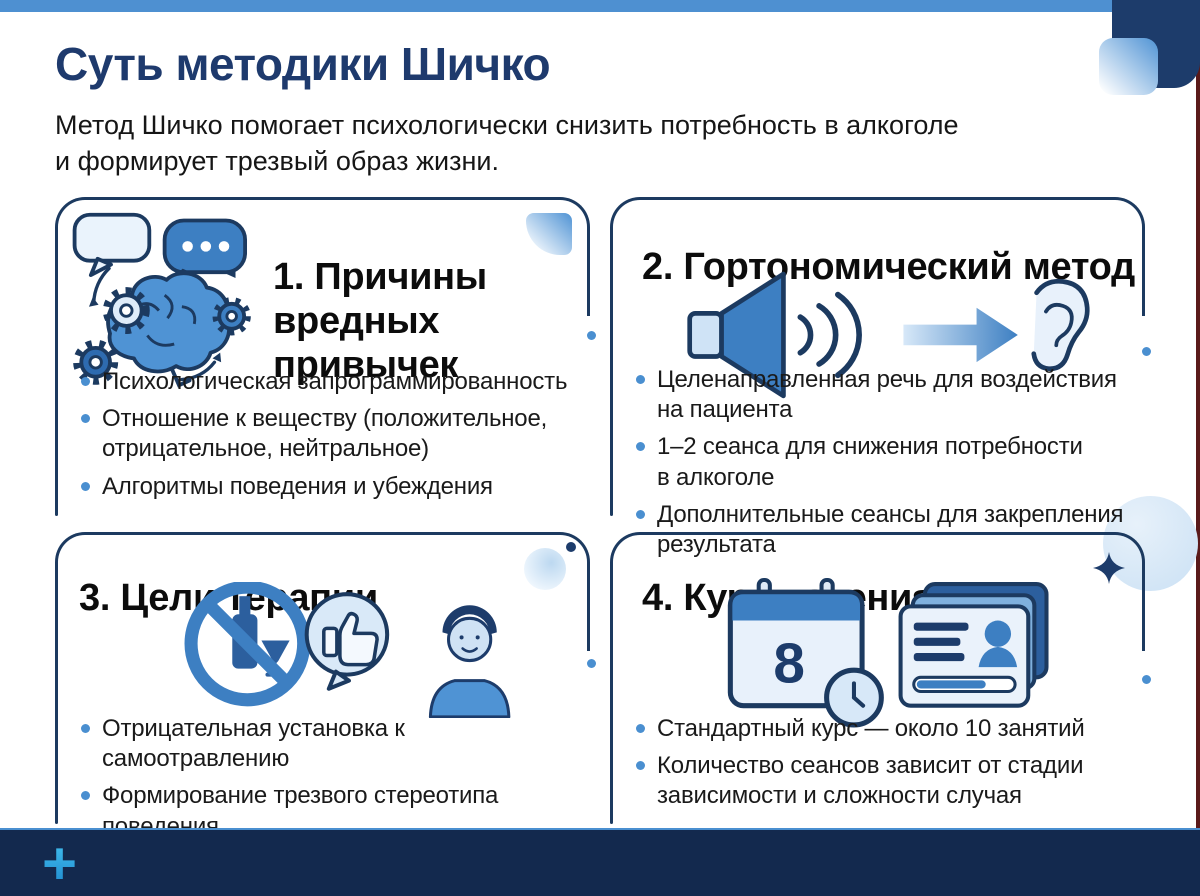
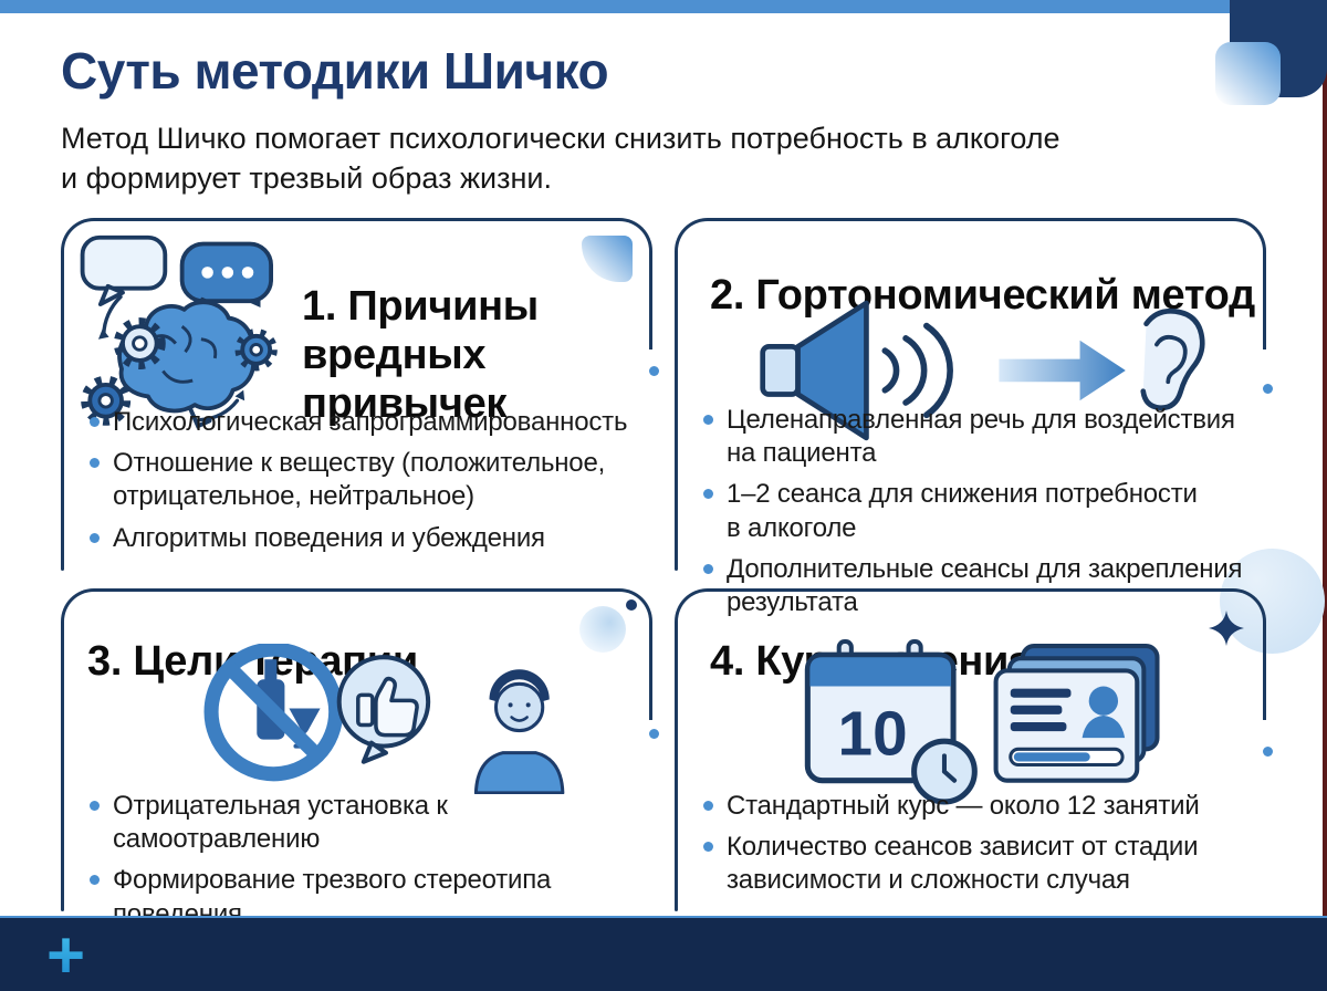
  Суть методики Шичко
  Метод Шичко помогает психологически снизить потребность в алкоголе
  и формирует трезвый образ жизни.
  1. Причины
  вредных
  привычек
  Психологическая запрограммированность
  Отношение к веществу (положительное,
  отрицательное, нейтральное)
  Алгоритмы поведения и убеждения
  2. Гортономический метод
  Целенаправленная речь для воздействия
  на пациента
  1–2 сеанса для снижения потребности
  в алкоголе
  Дополнительные сеансы для закрепления
  результата
  Отрицательная установка к самоотравлению
  Формирование трезвого стереотипа поведения
- 8
+ 10
- Стандартный курс — около 10 занятий
+ Стандартный курс — около 12 занятий
  Количество сеансов зависит от стадии
  зависимости и сложности случая
  +
